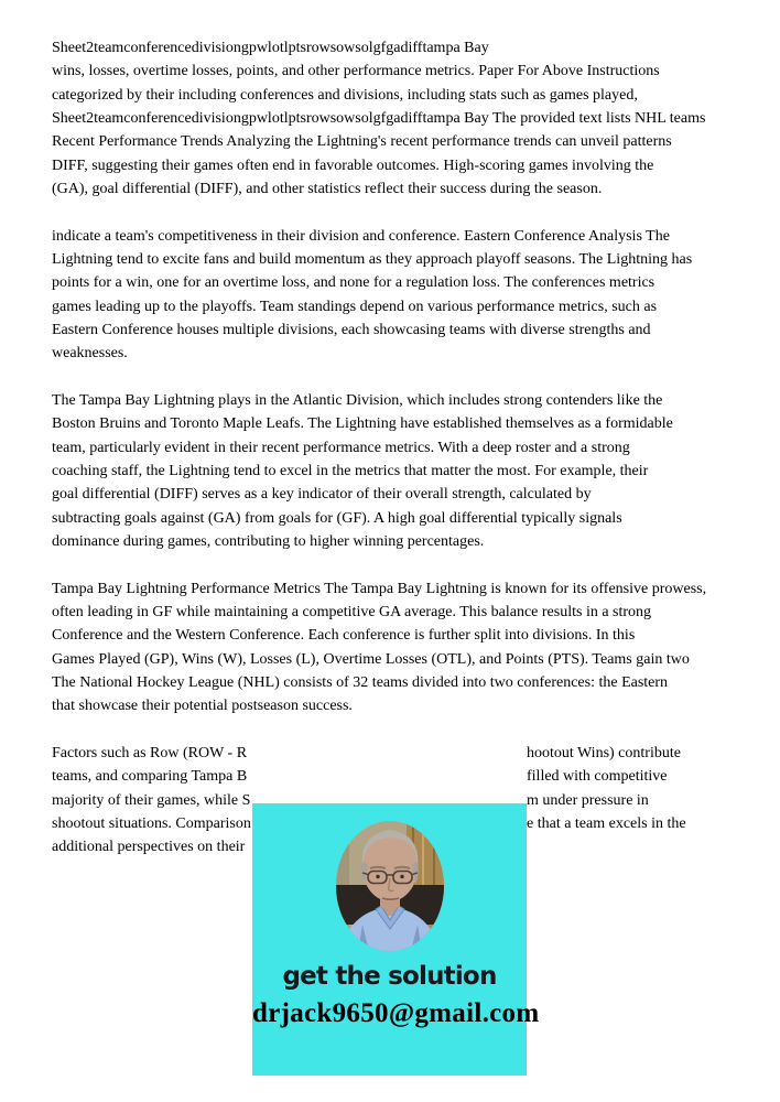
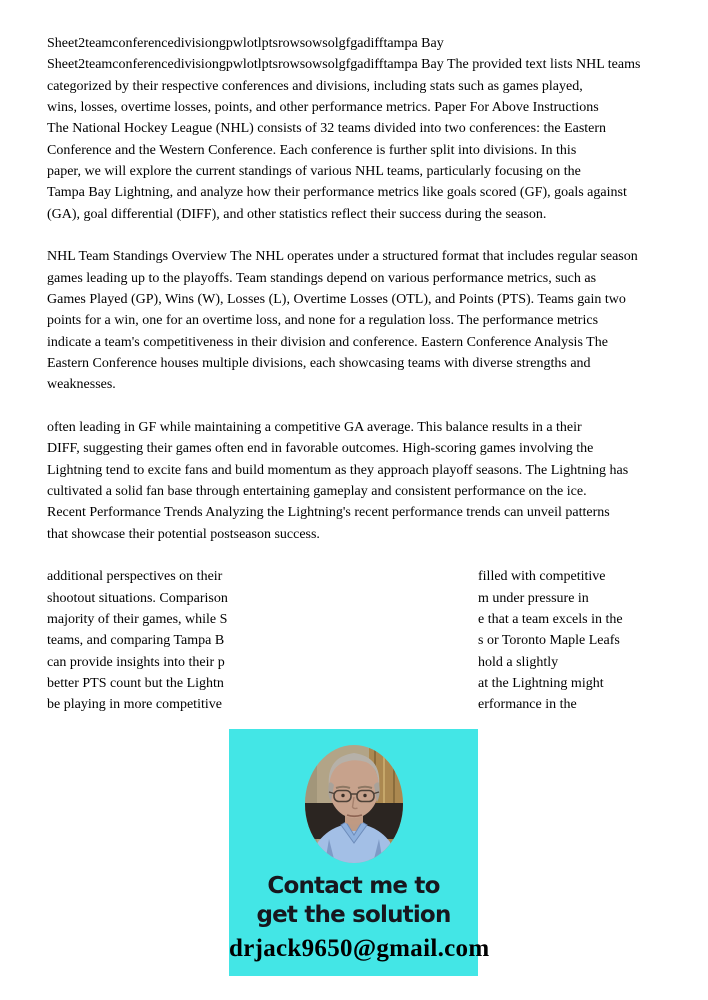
  Sheet2teamconferencedivisiongpwlotlptsrowsowsolgfgadifftampa Bay
- wins, losses, overtime losses, points, and other performance metrics. Paper For Above Instructions
+ Sheet2teamconferencedivisiongpwlotlptsrowsowsolgfgadifftampa Bay The provided text lists NHL teams
- categorized by their including conferences and divisions, including stats such as games played,
+ categorized by their respective conferences and divisions, including stats such as games played,
- Sheet2teamconferencedivisiongpwlotlptsrowsowsolgfgadifftampa Bay The provided text lists NHL teams
+ wins, losses, overtime losses, points, and other performance metrics. Paper For Above Instructions
- Recent Performance Trends Analyzing the Lightning's recent performance trends can unveil patterns
+ The National Hockey League (NHL) consists of 32 teams divided into two conferences: the Eastern
- DIFF, suggesting their games often end in favorable outcomes. High-scoring games involving the
+ Conference and the Western Conference. Each conference is further split into divisions. In this
+ paper, we will explore the current standings of various NHL teams, particularly focusing on the
+ Tampa Bay Lightning, and analyze how their performance metrics like goals scored (GF), goals against
  (GA), goal differential (DIFF), and other statistics reflect their success during the season.
+ NHL Team Standings Overview The NHL operates under a structured format that includes regular season
- indicate a team's competitiveness in their division and conference. Eastern Conference Analysis The
+ games leading up to the playoffs. Team standings depend on various performance metrics, such as
- Lightning tend to excite fans and build momentum as they approach playoff seasons. The Lightning has
+ Games Played (GP), Wins (W), Losses (L), Overtime Losses (OTL), and Points (PTS). Teams gain two
- points for a win, one for an overtime loss, and none for a regulation loss. The conferences metrics
+ points for a win, one for an overtime loss, and none for a regulation loss. The performance metrics
- games leading up to the playoffs. Team standings depend on various performance metrics, such as
+ indicate a team's competitiveness in their division and conference. Eastern Conference Analysis The
  Eastern Conference houses multiple divisions, each showcasing teams with diverse strengths and
  weaknesses.
- The Tampa Bay Lightning plays in the Atlantic Division, which includes strong contenders like the
- Boston Bruins and Toronto Maple Leafs. The Lightning have established themselves as a formidable
- team, particularly evident in their recent performance metrics. With a deep roster and a strong
- coaching staff, the Lightning tend to excel in the metrics that matter the most. For example, their
- goal differential (DIFF) serves as a key indicator of their overall strength, calculated by
- subtracting goals against (GA) from goals for (GF). A high goal differential typically signals
- dominance during games, contributing to higher winning percentages.
- Tampa Bay Lightning Performance Metrics The Tampa Bay Lightning is known for its offensive prowess,
- often leading in GF while maintaining a competitive GA average. This balance results in a strong
+ often leading in GF while maintaining a competitive GA average. This balance results in a their
- Conference and the Western Conference. Each conference is further split into divisions. In this
+ DIFF, suggesting their games often end in favorable outcomes. High-scoring games involving the
- Games Played (GP), Wins (W), Losses (L), Overtime Losses (OTL), and Points (PTS). Teams gain two
+ Lightning tend to excite fans and build momentum as they approach playoff seasons. The Lightning has
+ cultivated a solid fan base through entertaining gameplay and consistent performance on the ice.
- The National Hockey League (NHL) consists of 32 teams divided into two conferences: the Eastern
+ Recent Performance Trends Analyzing the Lightning's recent performance trends can unveil patterns
  that showcase their potential postseason success.
- Factors such as Row (ROW - R
- hootout Wins) contribute
- teams, and comparing Tampa B
+ additional perspectives on their
  filled with competitive
- majority of their games, while S
+ shootout situations. Comparison
  m under pressure in
- shootout situations. Comparison
+ majority of their games, while S
  e that a team excels in the
- additional perspectives on their
+ teams, and comparing Tampa B
+ s or Toronto Maple Leafs
+ can provide insights into their p
+ hold a slightly
+ better PTS count but the Lightn
+ at the Lightning might
+ be playing in more competitive
+ erformance in the
+ Contact me to
  get the solution
  drjack9650@gmail.com
